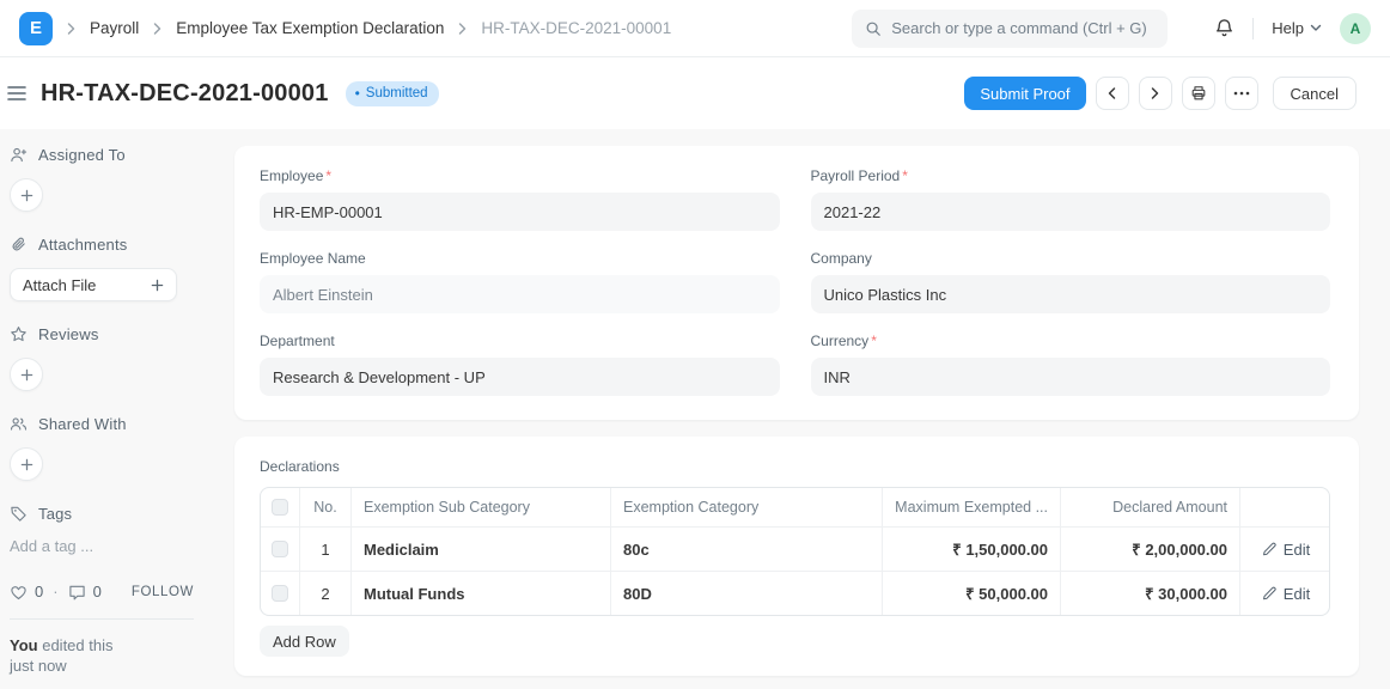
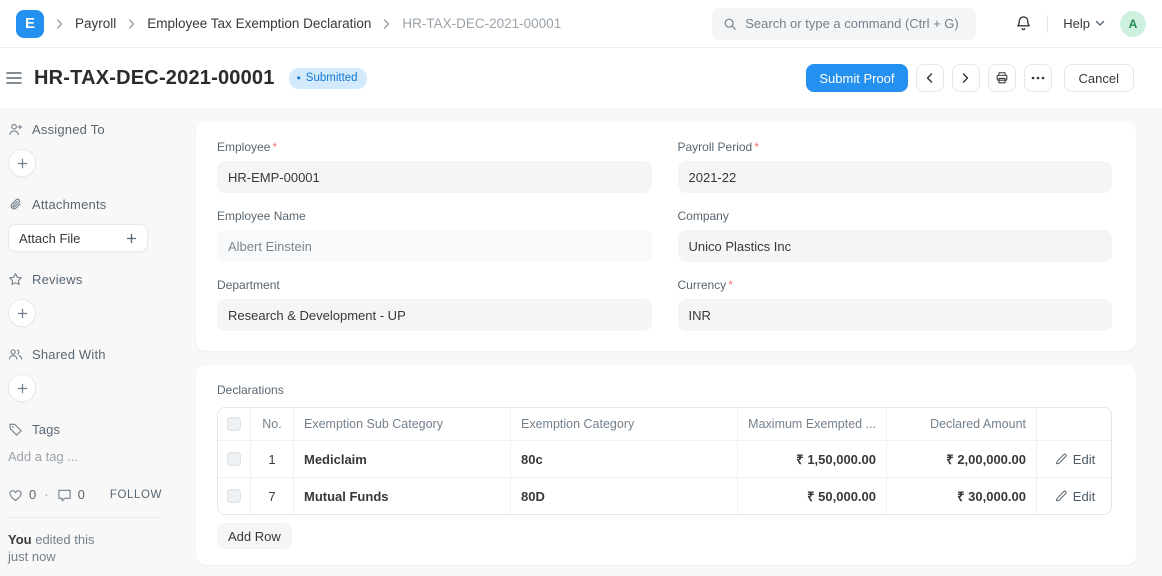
  E
  Payroll
  Employee Tax Exemption Declaration
  HR-TAX-DEC-2021-00001
  Search or type a command (Ctrl + G)
  Help
  A
  HR-TAX-DEC-2021-00001
  •
  Submitted
  Submit Proof
  Cancel
  Assigned To
  Attachments
  Attach File
  Reviews
  Shared With
  Tags
  Add a tag ...
  0
  ·
  0
  FOLLOW
  You edited this
  just now
  Employee *
  HR-EMP-00001
  Payroll Period *
  2021-22
  Employee Name
  Albert Einstein
  Company
  Unico Plastics Inc
  Department
  Research & Development - UP
  Currency *
  INR
  Declarations
  No.
  Exemption Sub Category
  Exemption Category
  Maximum Exempted ...
  Declared Amount
  1
  Mediclaim
  80c
  ₹ 1,50,000.00
  ₹ 2,00,000.00
  Edit
- 2
+ 7
  Mutual Funds
  80D
  ₹ 50,000.00
  ₹ 30,000.00
  Edit
  Add Row
